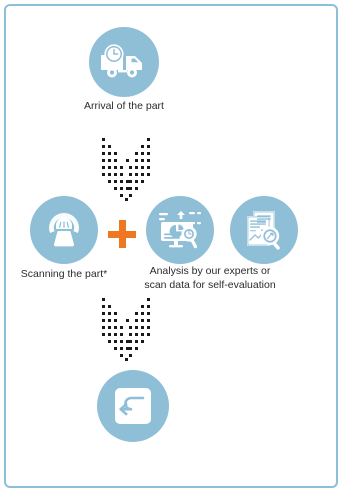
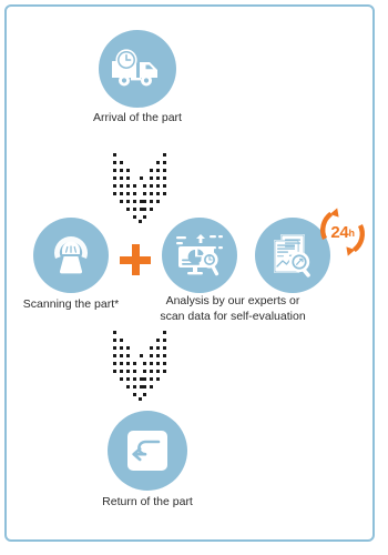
  Arrival of the part
  Scanning the part*
  Analysis by our experts or scan data for self-evaluation
+ 24
+ h
+ Return of the part
